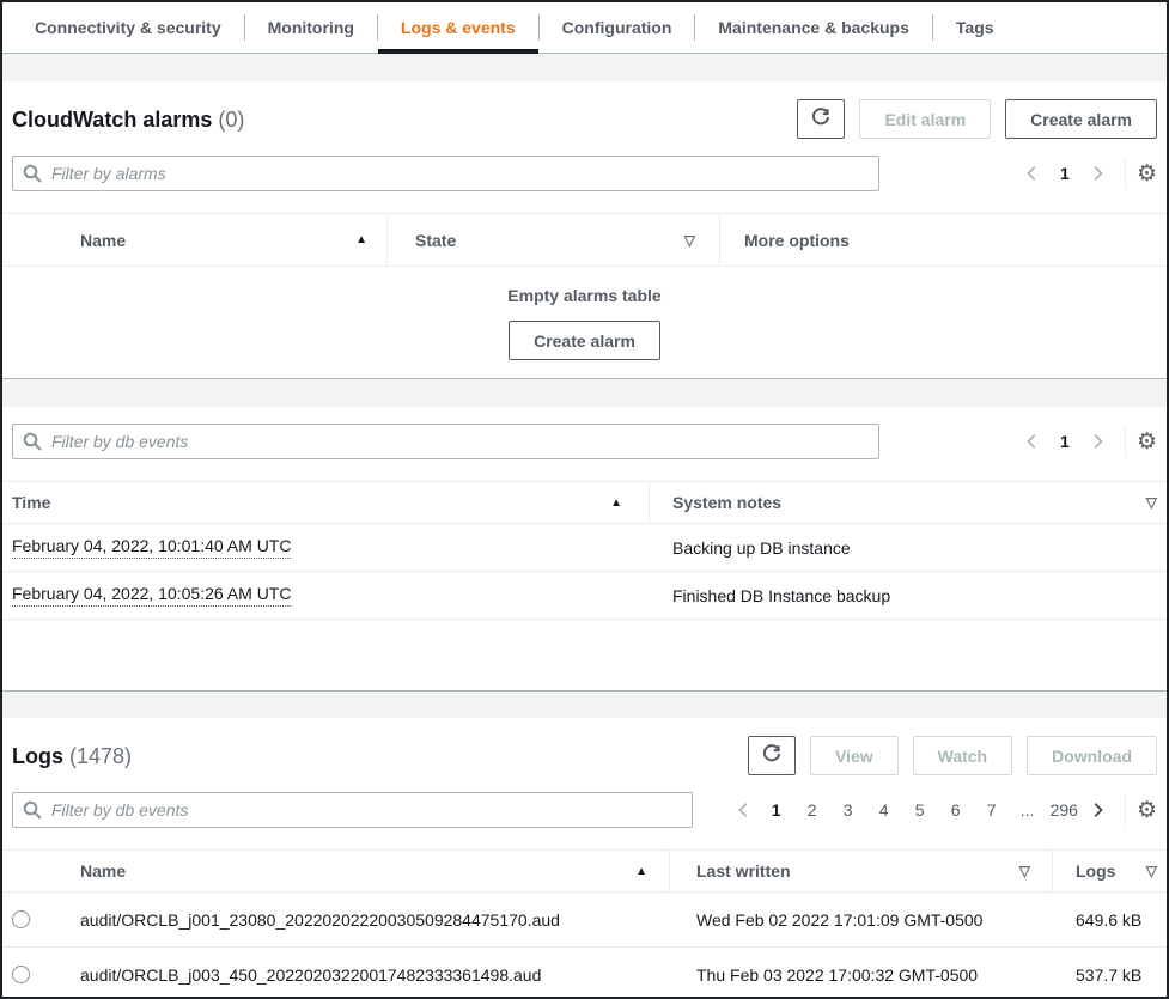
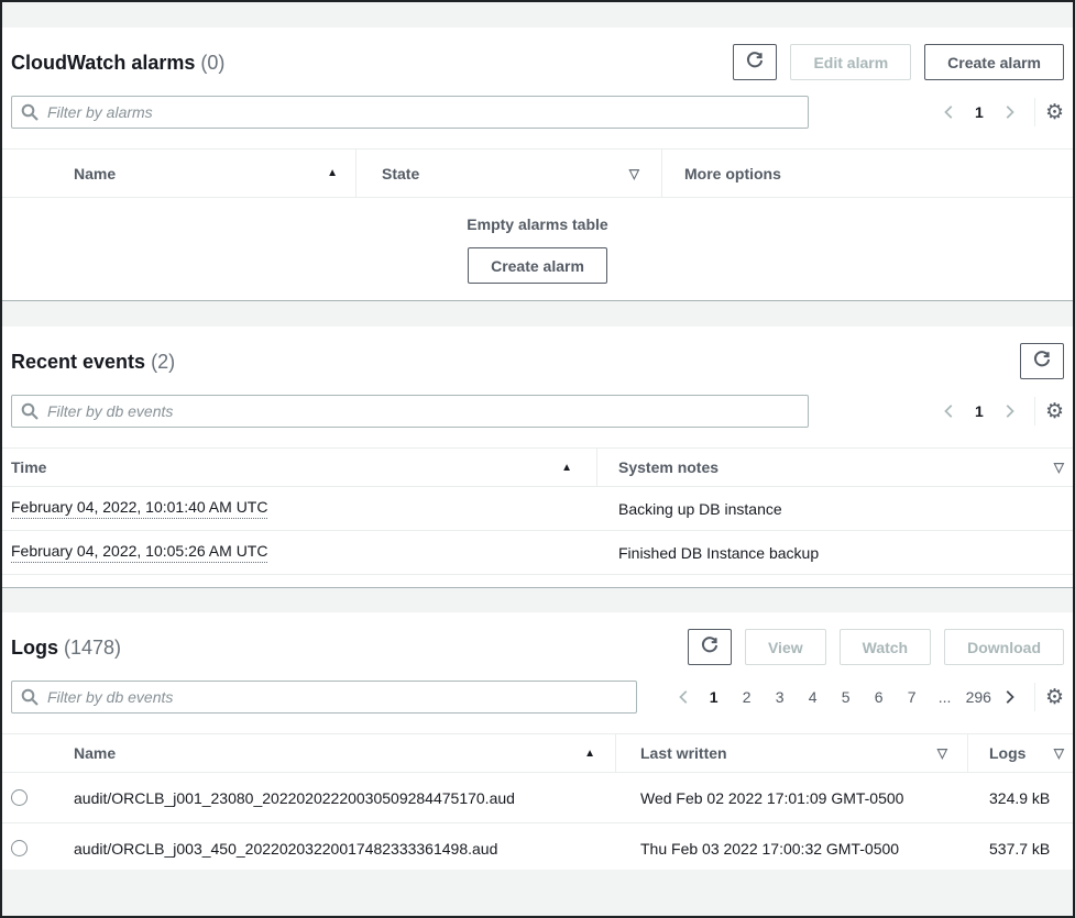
- Connectivity & security
- Monitoring
- Logs & events
- Configuration
- Maintenance & backups
- Tags
  CloudWatch alarms (0)
  Edit alarm
  Create alarm
  Filter by alarms
  1
  ⚙
  Name
  ▲
  State
  ▽
  More options
  Empty alarms table
  Create alarm
+ Recent events (2)
  Filter by db events
  1
  ⚙
  Time
  ▲
  System notes
  ▽
  February 04, 2022, 10:01:40 AM UTC
  Backing up DB instance
  February 04, 2022, 10:05:26 AM UTC
  Finished DB Instance backup
  Logs (1478)
  View
  Watch
  Download
  Filter by db events
  1
  2
  3
  4
  5
  6
  7
  ...
  296
  ⚙
  Name
  ▲
  Last written
  ▽
  Logs
  ▽
  audit/ORCLB_j001_23080_20220202220030509284475170.aud
  Wed Feb 02 2022 17:01:09 GMT-0500
- 649.6 kB
+ 324.9 kB
  audit/ORCLB_j003_450_20220203220017482333361498.aud
  Thu Feb 03 2022 17:00:32 GMT-0500
  537.7 kB
